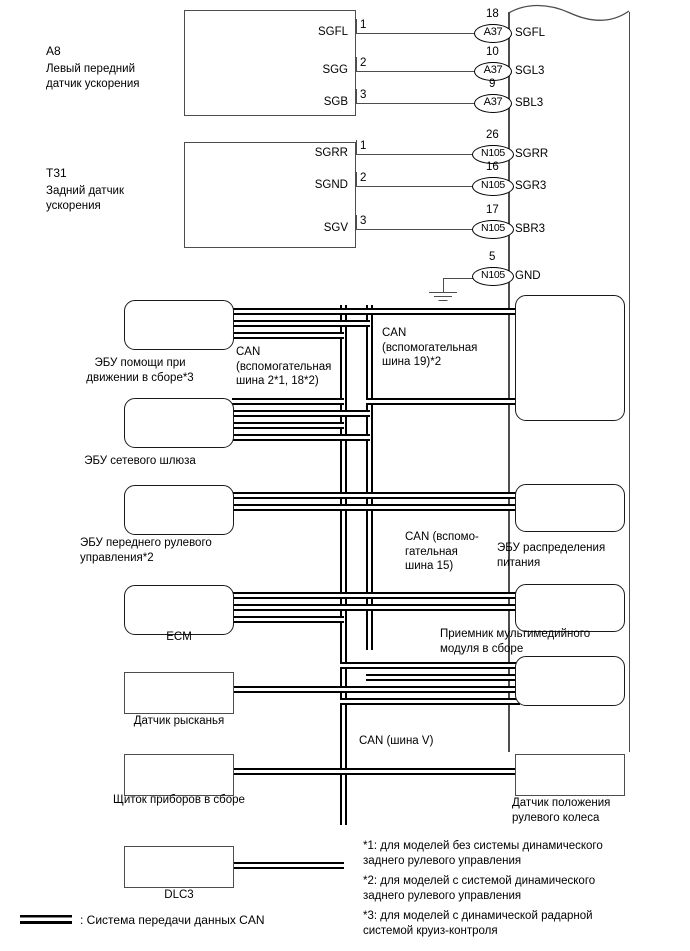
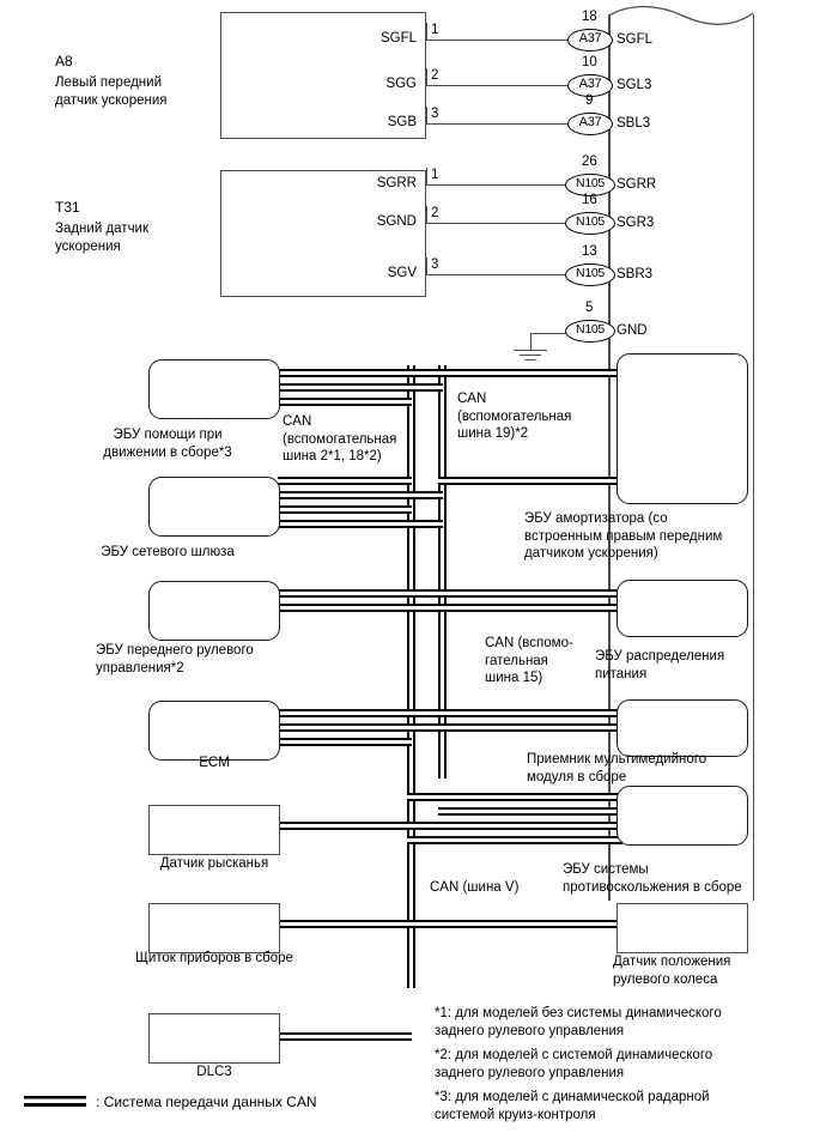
  A8
  Левый передний
  датчик ускорения
  T31
  Задний датчик
  ускорения
  SGFL
  SGG
  SGB
  SGRR
  SGND
  SGV
  1
  2
  3
  1
  2
  3
  18
  A37
  SGFL
  10
  A37
  SGL3
  9
  A37
  SBL3
  26
  N105
  SGRR
  16
  N105
  SGR3
- 17
+ 13
  N105
  SBR3
  5
  N105
  GND
  ЭБУ помощи при
  движении в сборе*3
  ЭБУ сетевого шлюза
  ЭБУ переднего рулевого
  управления*2
  ECM
  Датчик рысканья
  Щиток приборов в сборе
  DLC3
+ ЭБУ амортизатора (со
+ встроенным правым передним
+ датчиком ускорения)
  ЭБУ распределения
  питания
  Приемник мультимедийного
  модуля в сборе
+ ЭБУ системы
+ противоскольжения в сборе
  Датчик положения
  рулевого колеса
  CAN
  (вспомогательная
  шина 2*1, 18*2)
  CAN
  (вспомогательная
  шина 19)*2
  CAN (вспомо-
  гательная
  шина 15)
  CAN (шина V)
  *1: для моделей без системы динамического
  заднего рулевого управления
  *2: для моделей с системой динамического
  заднего рулевого управления
  *3: для моделей с динамической радарной
  системой круиз-контроля
  : Система передачи данных CAN
